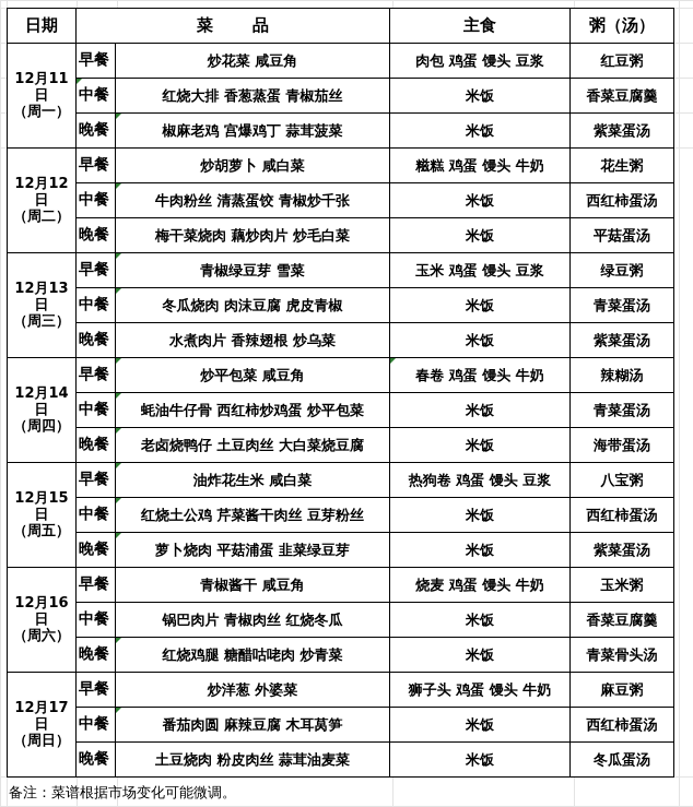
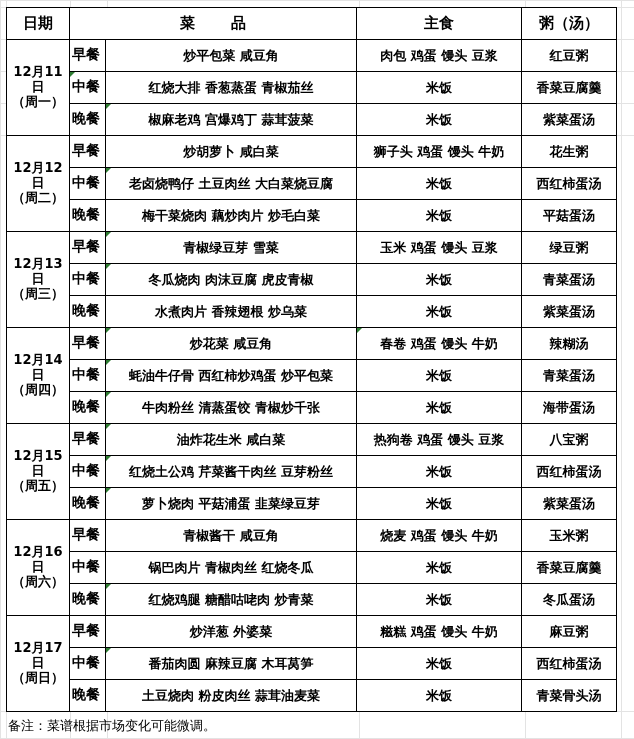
  日期	菜 品	主食	粥（汤）
- 12月11日（周一）	早餐	炒花菜 咸豆角	肉包 鸡蛋 馒头 豆浆	红豆粥
+ 12月11日（周一）	早餐	炒平包菜 咸豆角	肉包 鸡蛋 馒头 豆浆	红豆粥
  中餐	红烧大排 香葱蒸蛋 青椒茄丝	米饭	香菜豆腐羹
  晚餐	椒麻老鸡 宫爆鸡丁 蒜茸菠菜	米饭	紫菜蛋汤
- 12月12日（周二）	早餐	炒胡萝卜 咸白菜	糍糕 鸡蛋 馒头 牛奶	花生粥
+ 12月12日（周二）	早餐	炒胡萝卜 咸白菜	狮子头 鸡蛋 馒头 牛奶	花生粥
- 中餐	牛肉粉丝 清蒸蛋饺 青椒炒千张	米饭	西红柿蛋汤
+ 中餐	老卤烧鸭仔 土豆肉丝 大白菜烧豆腐	米饭	西红柿蛋汤
  晚餐	梅干菜烧肉 藕炒肉片 炒毛白菜	米饭	平菇蛋汤
  12月13日（周三）	早餐	青椒绿豆芽 雪菜	玉米 鸡蛋 馒头 豆浆	绿豆粥
  中餐	冬瓜烧肉 肉沫豆腐 虎皮青椒	米饭	青菜蛋汤
  晚餐	水煮肉片 香辣翅根 炒乌菜	米饭	紫菜蛋汤
- 12月14日（周四）	早餐	炒平包菜 咸豆角	春卷 鸡蛋 馒头 牛奶	辣糊汤
+ 12月14日（周四）	早餐	炒花菜 咸豆角	春卷 鸡蛋 馒头 牛奶	辣糊汤
  中餐	蚝油牛仔骨 西红柿炒鸡蛋 炒平包菜	米饭	青菜蛋汤
- 晚餐	老卤烧鸭仔 土豆肉丝 大白菜烧豆腐	米饭	海带蛋汤
+ 晚餐	牛肉粉丝 清蒸蛋饺 青椒炒千张	米饭	海带蛋汤
  12月15日（周五）	早餐	油炸花生米 咸白菜	热狗卷 鸡蛋 馒头 豆浆	八宝粥
  中餐	红烧土公鸡 芹菜酱干肉丝 豆芽粉丝	米饭	西红柿蛋汤
  晚餐	萝卜烧肉 平菇浦蛋 韭菜绿豆芽	米饭	紫菜蛋汤
  12月16日（周六）	早餐	青椒酱干 咸豆角	烧麦 鸡蛋 馒头 牛奶	玉米粥
  中餐	锅巴肉片 青椒肉丝 红烧冬瓜	米饭	香菜豆腐羹
- 晚餐	红烧鸡腿 糖醋咕咾肉 炒青菜	米饭	青菜骨头汤
+ 晚餐	红烧鸡腿 糖醋咕咾肉 炒青菜	米饭	冬瓜蛋汤
- 12月17日（周日）	早餐	炒洋葱 外婆菜	狮子头 鸡蛋 馒头 牛奶	麻豆粥
+ 12月17日（周日）	早餐	炒洋葱 外婆菜	糍糕 鸡蛋 馒头 牛奶	麻豆粥
  中餐	番茄肉圆 麻辣豆腐 木耳莴笋	米饭	西红柿蛋汤
- 晚餐	土豆烧肉 粉皮肉丝 蒜茸油麦菜	米饭	冬瓜蛋汤
+ 晚餐	土豆烧肉 粉皮肉丝 蒜茸油麦菜	米饭	青菜骨头汤
  备注：菜谱根据市场变化可能微调。
